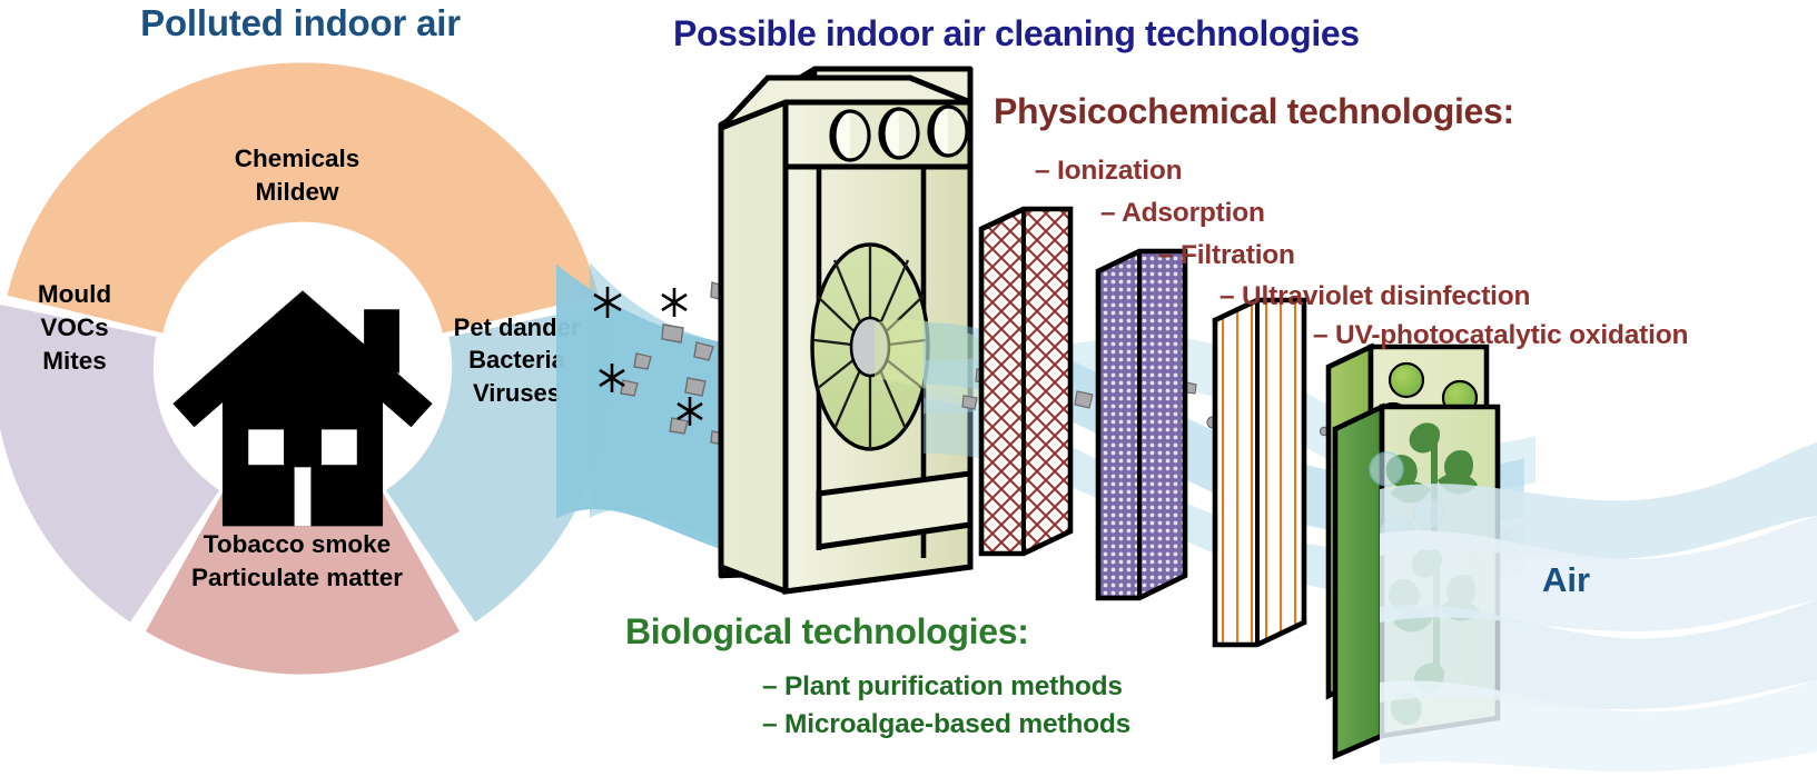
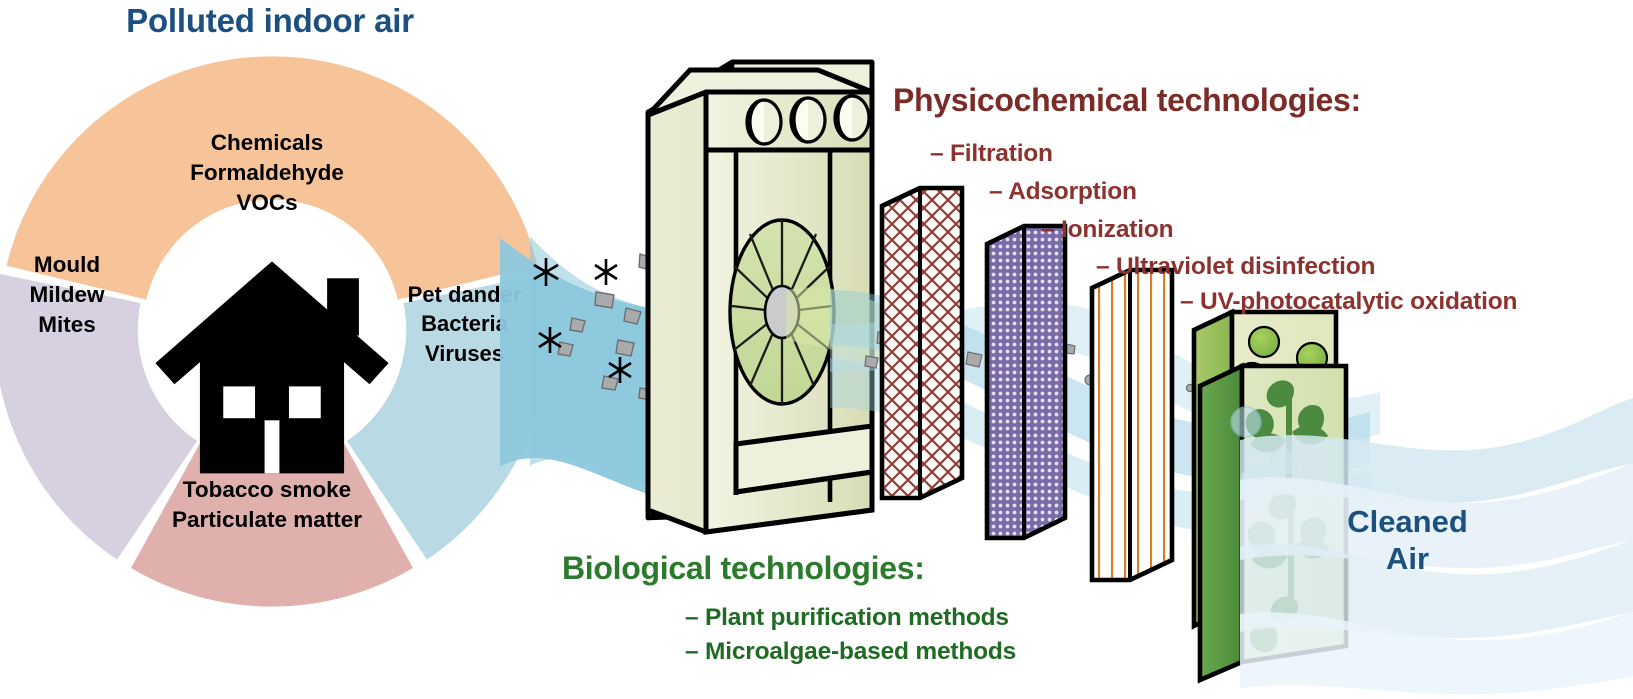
  Polluted indoor air
- Possible indoor air cleaning technologies
  Chemicals
+ Formaldehyde
- Mildew
+ VOCs
  Pet dand
  Bacteri
  Viruses
  Tobacco smoke
  Particulate matter
  Mould
- VOCs
+ Mildew
  Mites
  Physicochemical technologies:
- – Ionization
+ – Filtration
  – Adsorption
- – Filtration
+ – Ionization
  – Ultraviolet disinfection
  – UV-photocatalytic oxidation
  Biological technologies:
  – Plant purification methods
  – Microalgae-based methods
+ Cleaned
  Air
